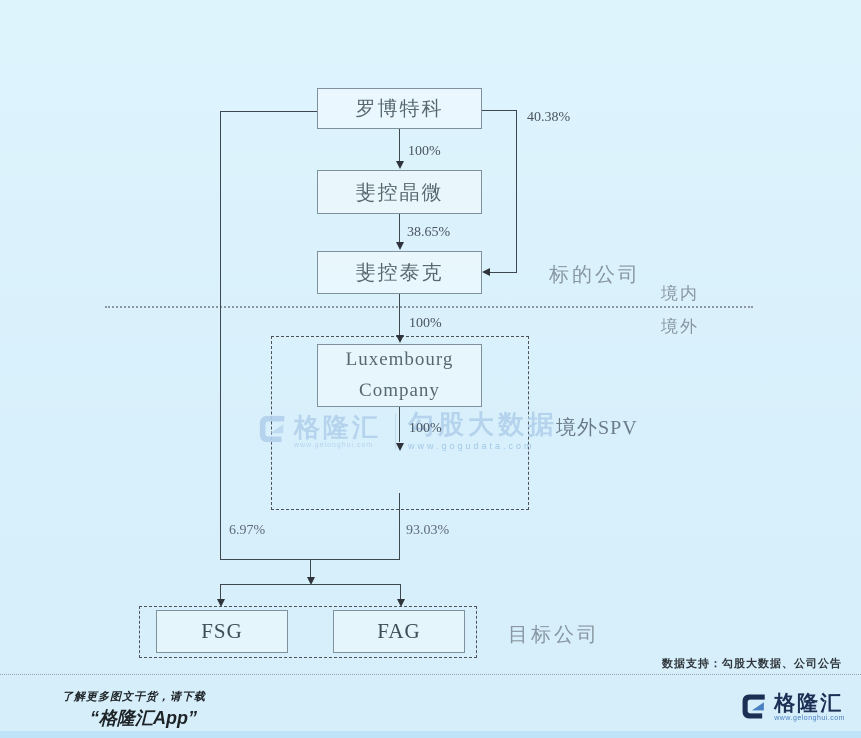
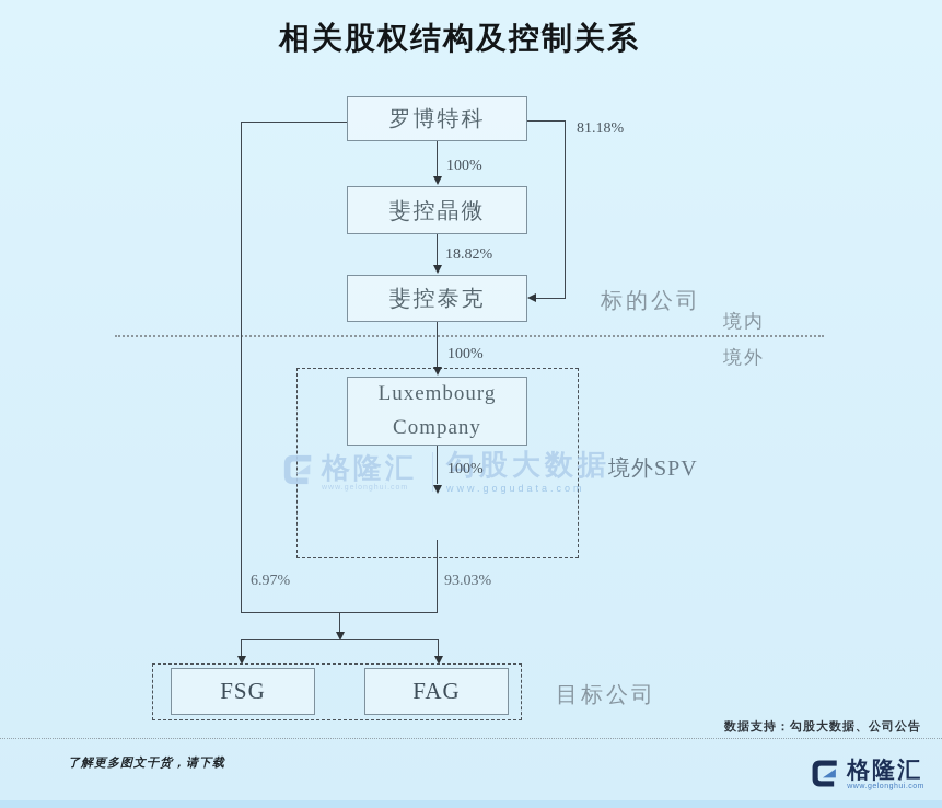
+ 相关股权结构及控制关系
  罗博特科
  斐控晶微
  斐控泰克
  Luxembourg Company
  FSG
  FAG
  100%
- 38.65%
+ 18.82%
- 40.38%
+ 81.18%
  100%
  100%
  6.97%
  93.03%
  标的公司
  境内
  境外
  境外SPV
  目标公司
  格隆汇
  勾股大数据
  www.gogudata.com
  数据支持：勾股大数据、公司公告
  了解更多图文干货，请下载
- “格隆汇App”
  格隆汇
